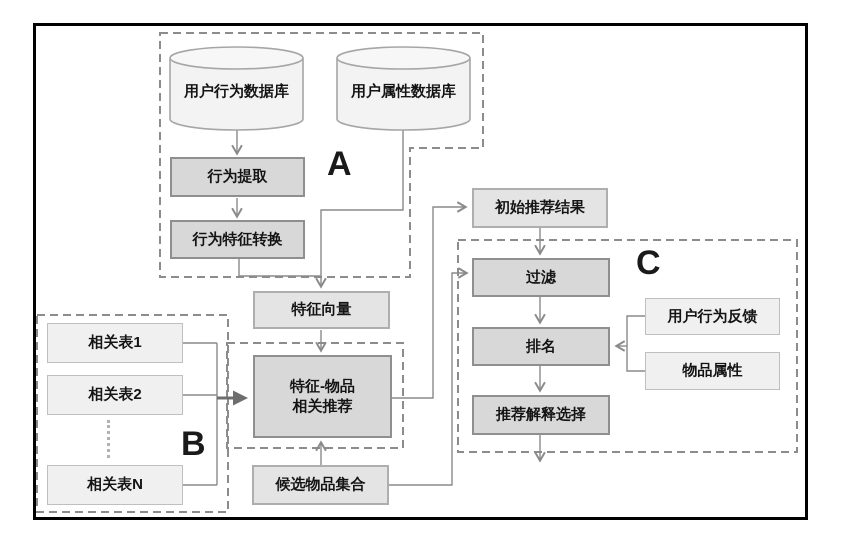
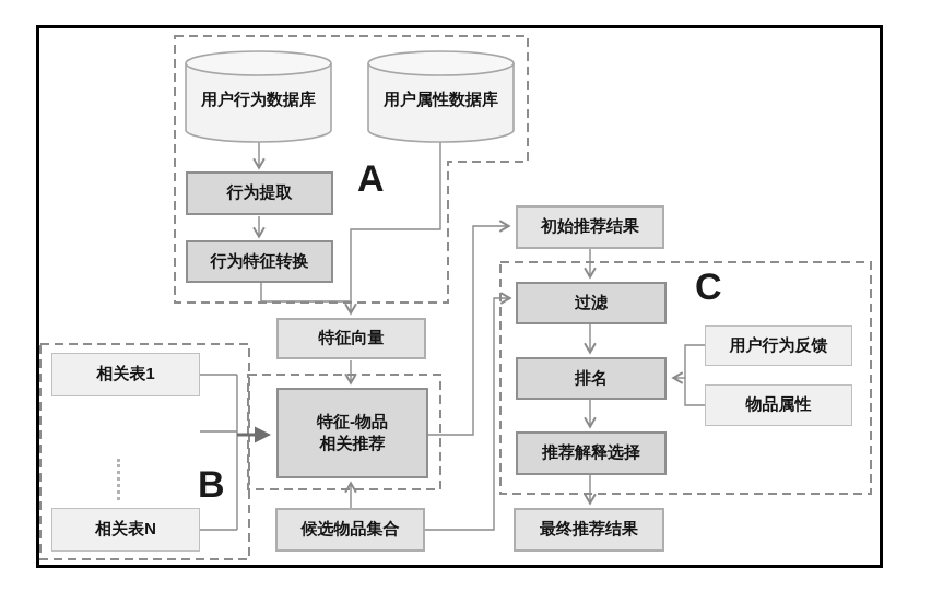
  用户行为数据库
  用户属性数据库
  行为提取
  行为特征转换
  特征向量
  特征-物品
  相关推荐
  初始推荐结果
  过滤
  排名
  推荐解释选择
+ 最终推荐结果
  候选物品集合
  相关表1
- 相关表2
  相关表N
  用户行为反馈
  物品属性
  A
  B
  C
